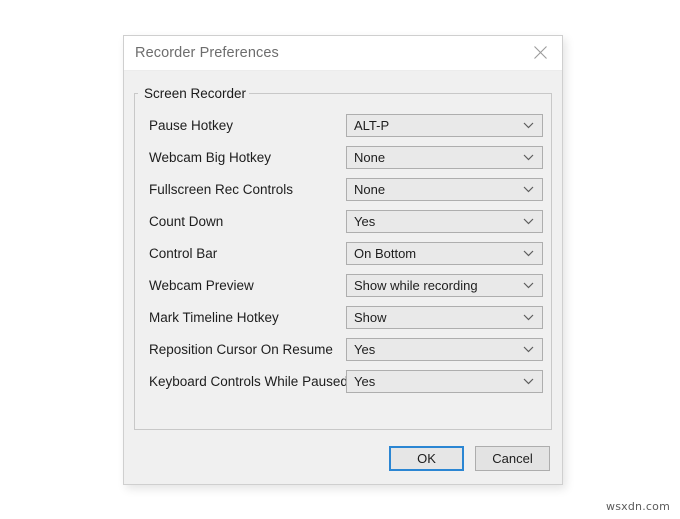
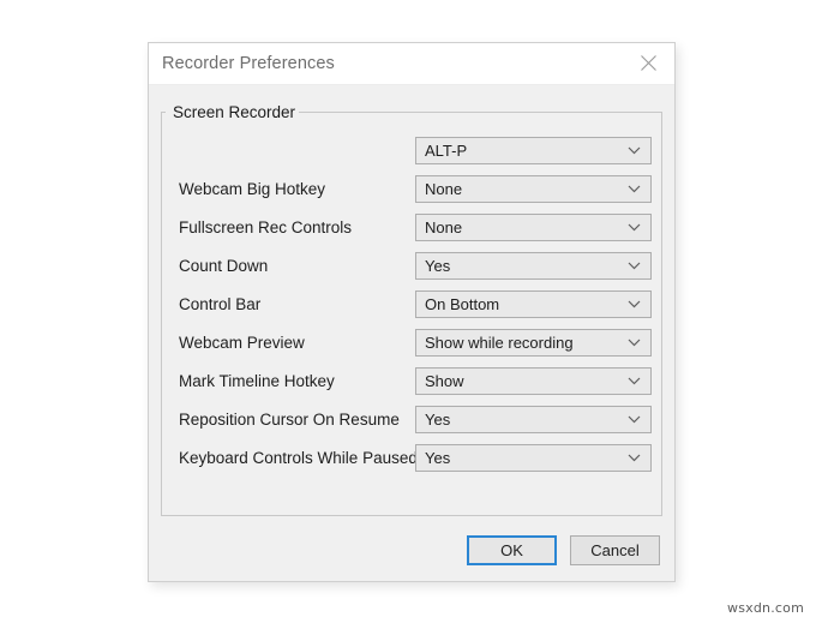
  Recorder Preferences
  Screen Recorder
- Pause Hotkey
  ALT-P
  Webcam Big Hotkey
  None
  Fullscreen Rec Controls
  None
  Count Down
  Yes
  Control Bar
  On Bottom
  Webcam Preview
  Show while recording
  Mark Timeline Hotkey
  Show
  Reposition Cursor On Resume
  Yes
  Keyboard Controls While Paused
  Yes
  OK
  Cancel
  wsxdn.com
